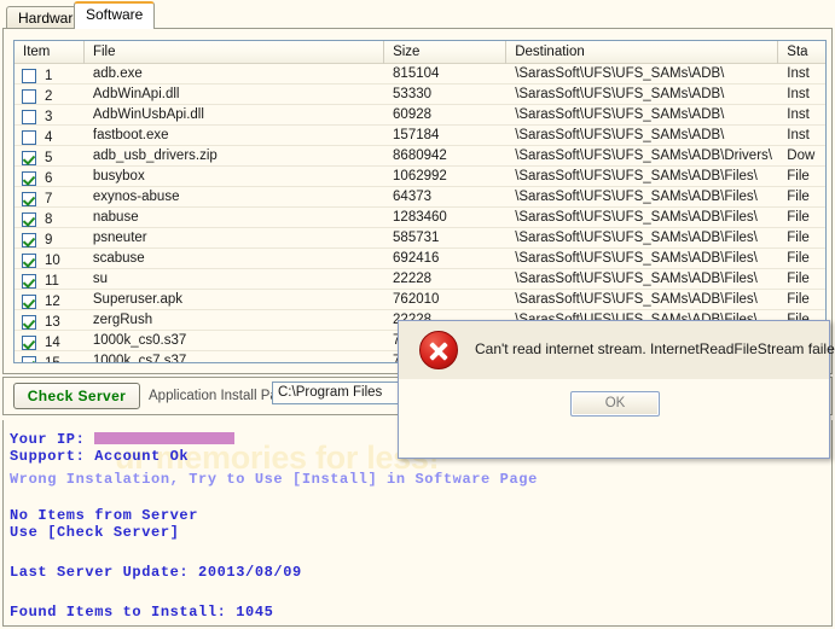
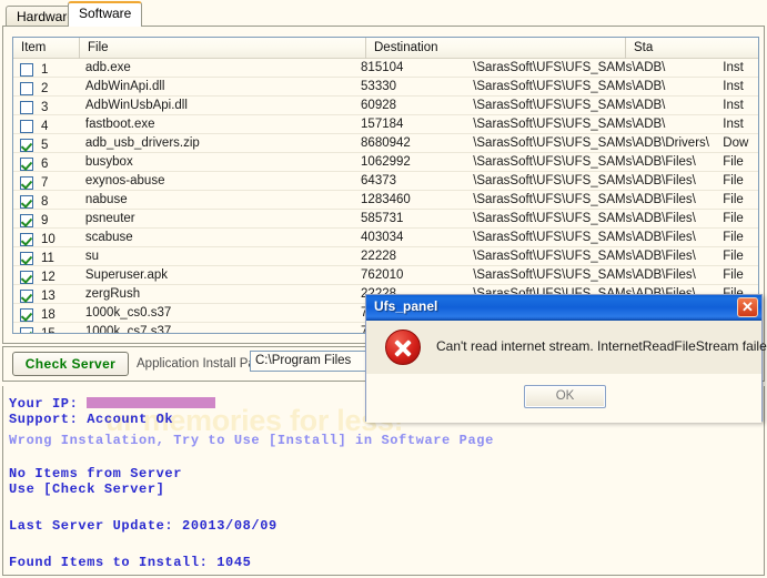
  Hardwar
  Software
  Item
  File
- Size
  Destination
  Sta
  1
  adb.exe
  815104
  \SarasSoft\UFS\UFS_SAMs\ADB\
  Inst
  2
  AdbWinApi.dll
  53330
  \SarasSoft\UFS\UFS_SAMs\ADB\
  Inst
  3
  AdbWinUsbApi.dll
  60928
  \SarasSoft\UFS\UFS_SAMs\ADB\
  Inst
  4
  fastboot.exe
  157184
  \SarasSoft\UFS\UFS_SAMs\ADB\
  Inst
  5
  adb_usb_drivers.zip
  8680942
  \SarasSoft\UFS\UFS_SAMs\ADB\Drivers\
  Dow
  6
  busybox
  1062992
  \SarasSoft\UFS\UFS_SAMs\ADB\Files\
  File
  7
  exynos-abuse
  64373
  \SarasSoft\UFS\UFS_SAMs\ADB\Files\
  File
  8
  nabuse
  1283460
  \SarasSoft\UFS\UFS_SAMs\ADB\Files\
  File
  9
  psneuter
  585731
  \SarasSoft\UFS\UFS_SAMs\ADB\Files\
  File
  10
  scabuse
- 692416
+ 403034
  \SarasSoft\UFS\UFS_SAMs\ADB\Files\
  File
  11
  su
  22228
  \SarasSoft\UFS\UFS_SAMs\ADB\Files\
  File
  12
  Superuser.apk
  762010
  \SarasSoft\UFS\UFS_SAMs\ADB\Files\
  File
  13
  zergRush
- 14
+ 18
  1000k_cs0.s37
  1000k_cs7.s37
  Check Server
  Application Install P
  C:\Program Files
  ur memories for le
  Your IP:
  Support: Account Ok
  Wrong Instalation, Try to Use [Install] in Software Page
  No Items from Server
  Use [Check Server]
  Last Server Update: 20013/08/09
  Found Items to Install: 1045
+ Ufs_panel
+ ✕
  Can't read internet stream. InternetReadFileStream faile
  OK
